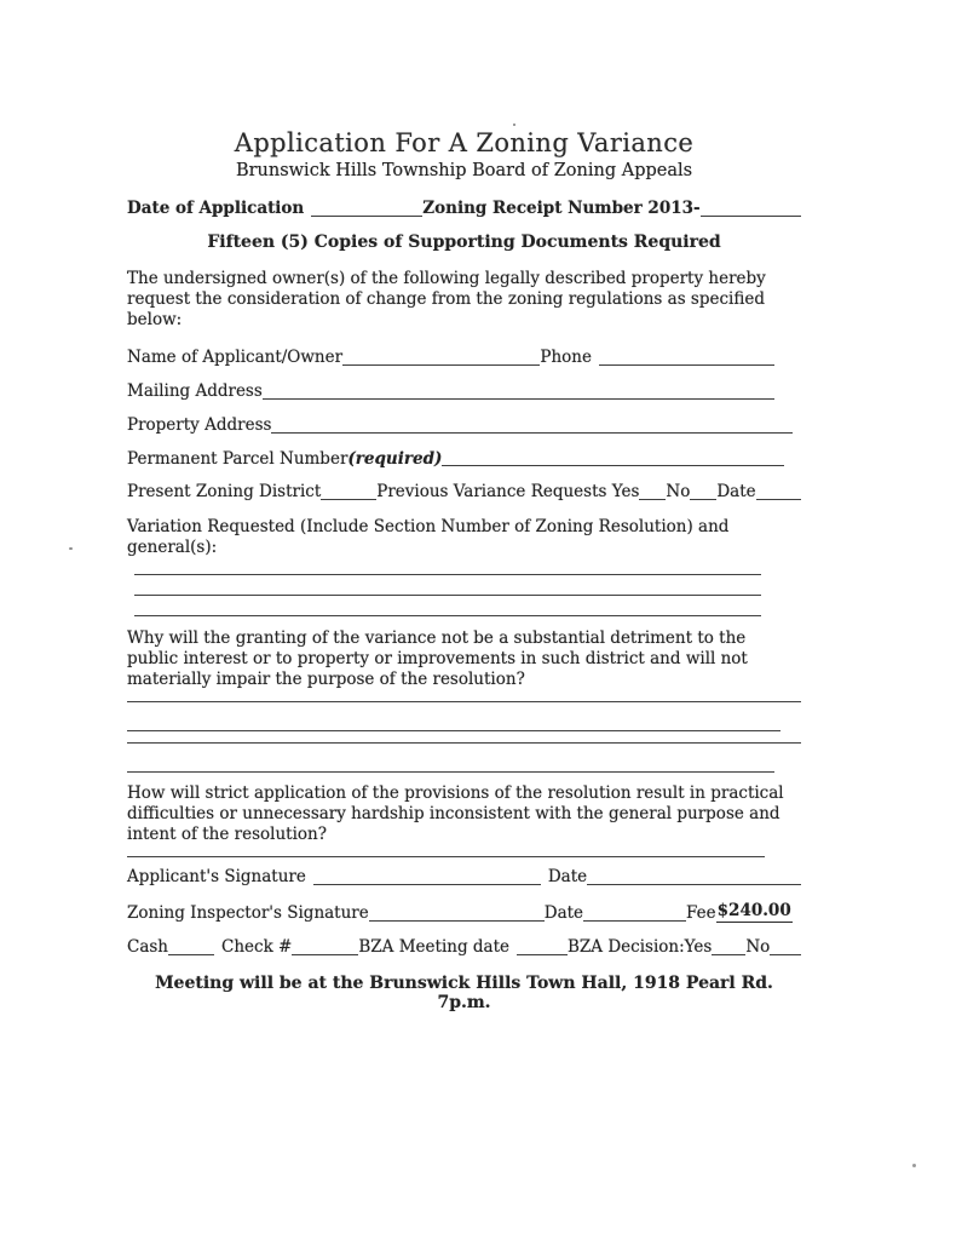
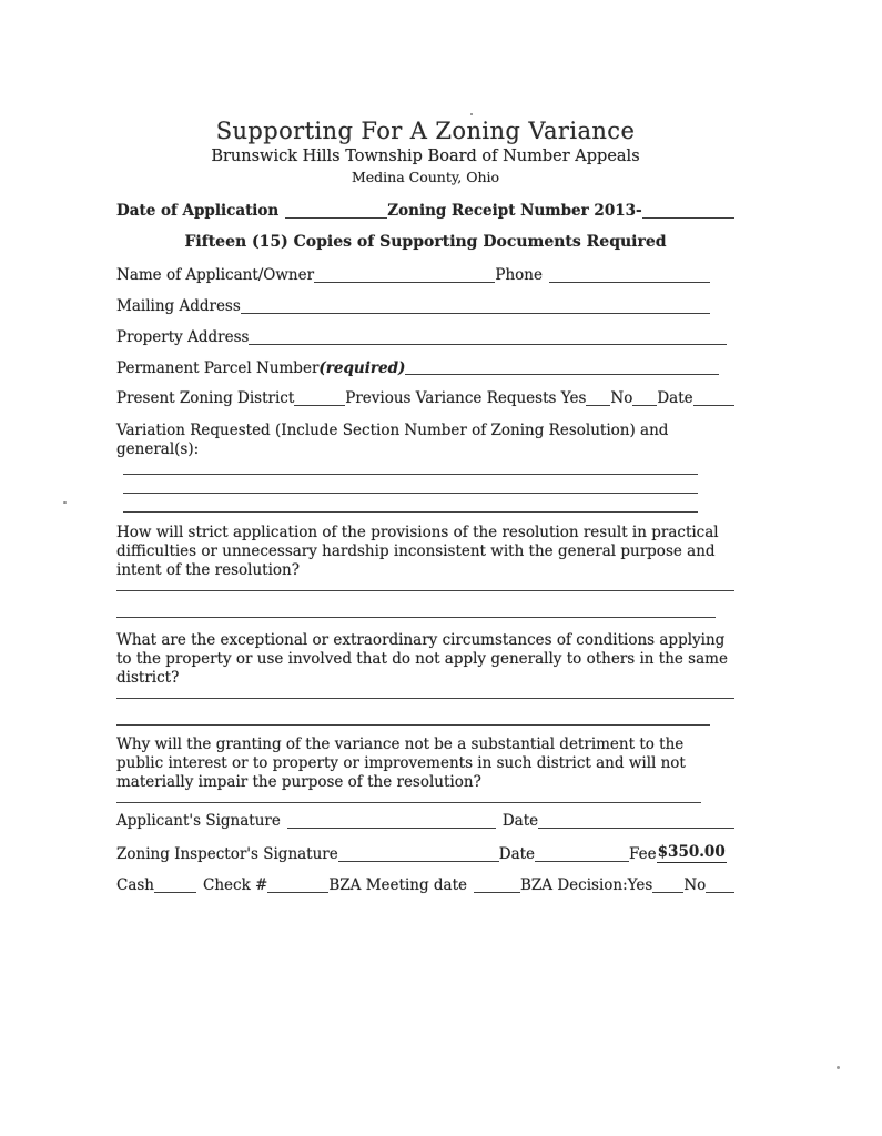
- Application For A Zoning Variance
+ Supporting For A Zoning Variance
- Brunswick Hills Township Board of Zoning Appeals
+ Brunswick Hills Township Board of Number Appeals
+ Medina County, Ohio
  Date of Application
  Zoning Receipt Number 2013-
- Fifteen (5) Copies of Supporting Documents Required
+ Fifteen (15) Copies of Supporting Documents Required
- The undersigned owner(s) of the following legally described property hereby request the consideration of change from the zoning regulations as specified below:
  Name of Applicant/Owner
  Phone
  Mailing Address
  Property Address
  Permanent Parcel Number
  (required)
  Present Zoning District
  Previous Variance Requests Yes
  No
  Date
  Variation Requested (Include Section Number of Zoning Resolution) and general(s):
- Why will the granting of the variance not be a substantial detriment to the public interest or to property or improvements in such district and will not materially impair the purpose of the resolution?
+ How will strict application of the provisions of the resolution result in practical difficulties or unnecessary hardship inconsistent with the general purpose and intent of the resolution?
+ What are the exceptional or extraordinary circumstances of conditions applying to the property or use involved that do not apply generally to others in the same district?
- How will strict application of the provisions of the resolution result in practical difficulties or unnecessary hardship inconsistent with the general purpose and intent of the resolution?
+ Why will the granting of the variance not be a substantial detriment to the public interest or to property or improvements in such district and will not materially impair the purpose of the resolution?
  Applicant's Signature
  Date
  Zoning Inspector's Signature
  Date
  Fee
- $240.00
+ $350.00
  Cash
  Check #
  BZA Meeting date
  BZA Decision:Yes
  No
- Meeting will be at the Brunswick Hills Town Hall, 1918 Pearl Rd. 7p.m.
